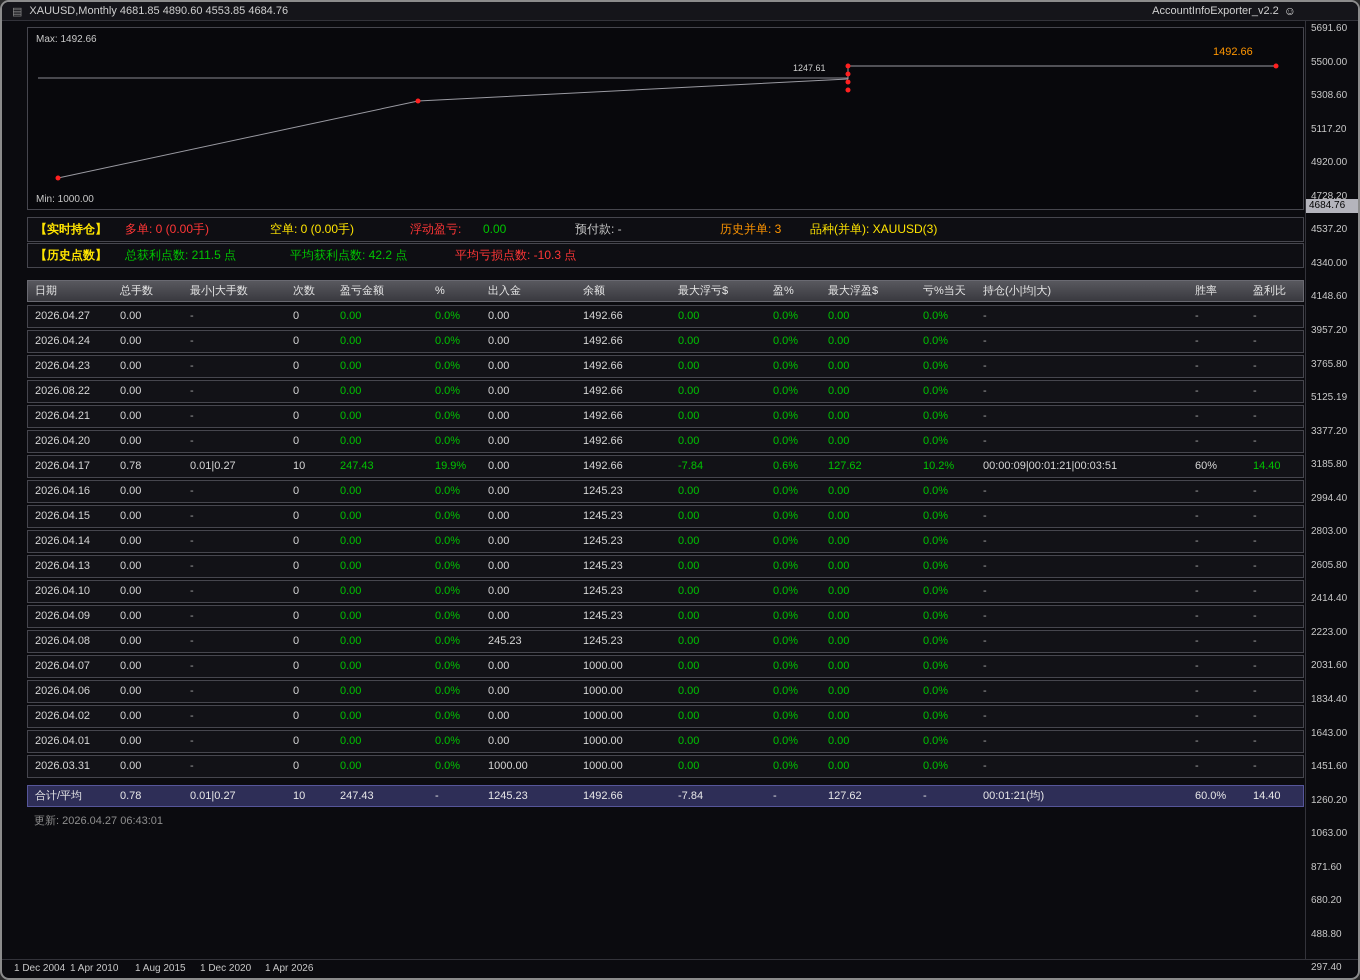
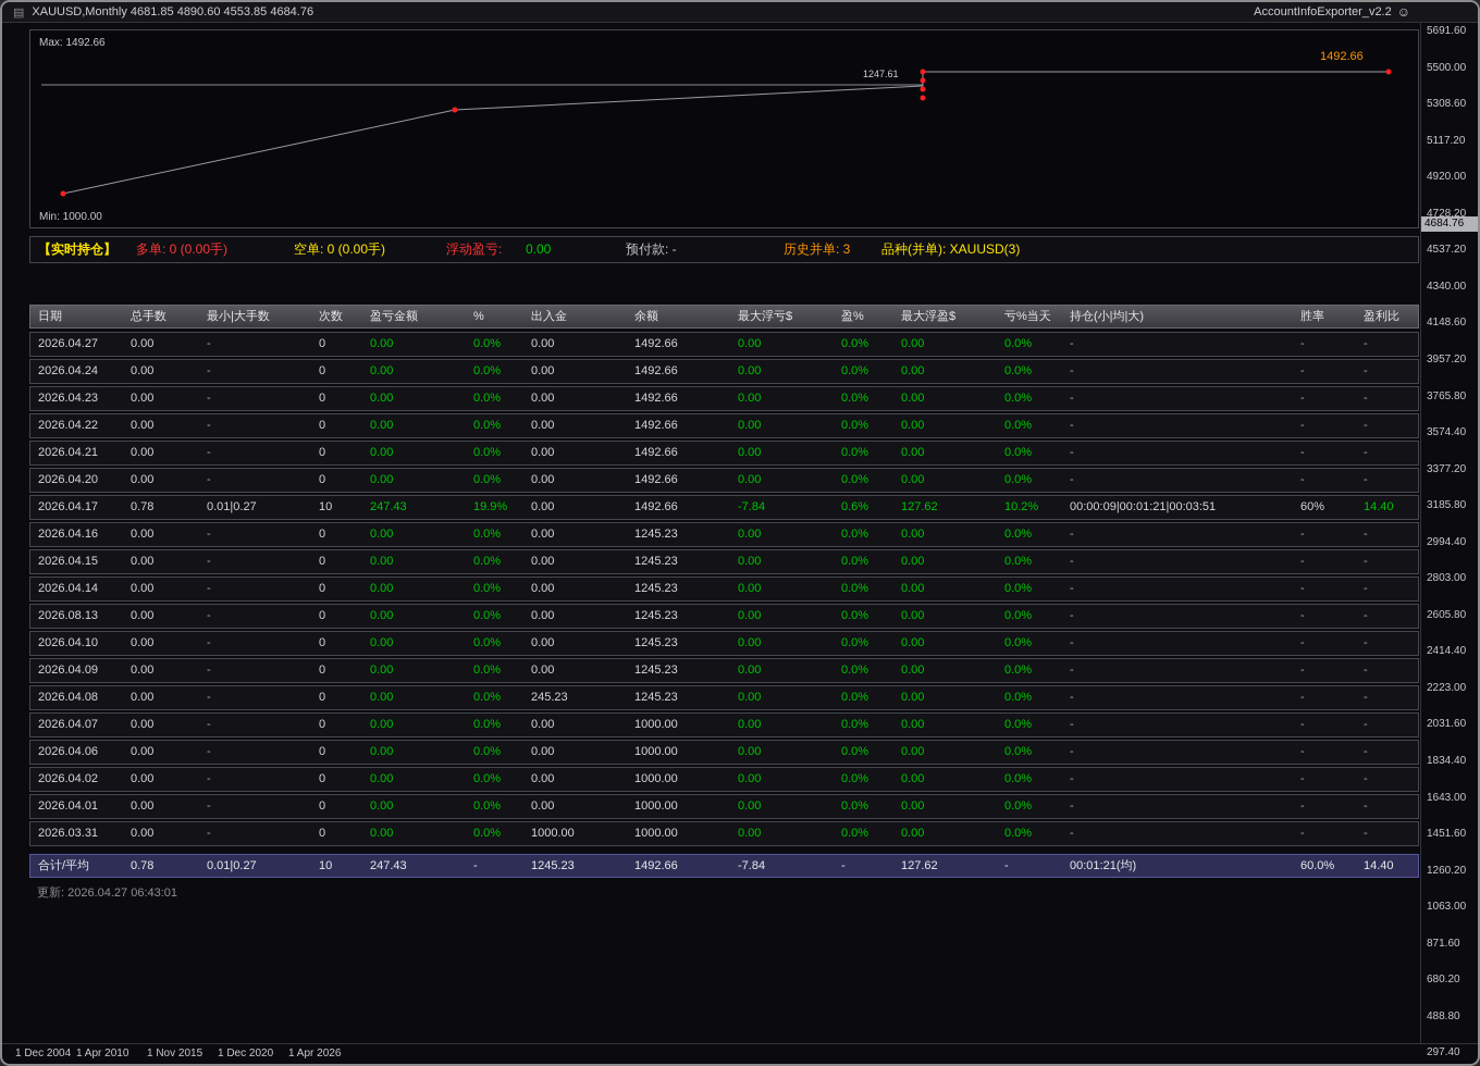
  ▤
  XAUUSD,Monthly 4681.85 4890.60 4553.85 4684.76
  AccountInfoExporter_v2.2
  ☺
  1247.61
  1492.66
  Max: 1492.66
  Min: 1000.00
  【实时持仓】
  多单: 0 (0.00手)
  空单: 0 (0.00手)
  浮动盈亏:
  0.00
  预付款: -
  历史并单: 3
  品种(并单): XAUUSD(3)
- 【历史点数】
- 总获利点数: 211.5 点
- 平均获利点数: 42.2 点
- 平均亏损点数: -10.3 点
  日期
  总手数
  最小|大手数
  次数
  盈亏金额
  %
  出入金
  余额
  最大浮亏$
  盈%
  最大浮盈$
  亏%当天
  持仓(小|均|大)
  胜率
  盈利比
  2026.04.27
  0.00
  -
  0
  0.00
  0.0%
  0.00
  1492.66
  0.00
  0.0%
  0.00
  0.0%
  -
  -
  -
  2026.04.24
  0.00
  -
  0
  0.00
  0.0%
  0.00
  1492.66
  0.00
  0.0%
  0.00
  0.0%
  -
  -
  -
  2026.04.23
  0.00
  -
  0
  0.00
  0.0%
  0.00
  1492.66
  0.00
  0.0%
  0.00
  0.0%
  -
  -
  -
- 2026.08.22
+ 2026.04.22
  0.00
  -
  0
  0.00
  0.0%
  0.00
  1492.66
  0.00
  0.0%
  0.00
  0.0%
  -
  -
  -
  2026.04.21
  0.00
  -
  0
  0.00
  0.0%
  0.00
  1492.66
  0.00
  0.0%
  0.00
  0.0%
  -
  -
  -
  2026.04.20
  0.00
  -
  0
  0.00
  0.0%
  0.00
  1492.66
  0.00
  0.0%
  0.00
  0.0%
  -
  -
  -
  2026.04.17
  0.78
  0.01|0.27
  10
  247.43
  19.9%
  0.00
  1492.66
  -7.84
  0.6%
  127.62
  10.2%
  00:00:09|00:01:21|00:03:51
  60%
  14.40
  2026.04.16
  0.00
  -
  0
  0.00
  0.0%
  0.00
  1245.23
  0.00
  0.0%
  0.00
  0.0%
  -
  -
  -
  2026.04.15
  0.00
  -
  0
  0.00
  0.0%
  0.00
  1245.23
  0.00
  0.0%
  0.00
  0.0%
  -
  -
  -
  2026.04.14
  0.00
  -
  0
  0.00
  0.0%
  0.00
  1245.23
  0.00
  0.0%
  0.00
  0.0%
  -
  -
  -
- 2026.04.13
+ 2026.08.13
  0.00
  -
  0
  0.00
  0.0%
  0.00
  1245.23
  0.00
  0.0%
  0.00
  0.0%
  -
  -
  -
  2026.04.10
  0.00
  -
  0
  0.00
  0.0%
  0.00
  1245.23
  0.00
  0.0%
  0.00
  0.0%
  -
  -
  -
  2026.04.09
  0.00
  -
  0
  0.00
  0.0%
  0.00
  1245.23
  0.00
  0.0%
  0.00
  0.0%
  -
  -
  -
  2026.04.08
  0.00
  -
  0
  0.00
  0.0%
  245.23
  1245.23
  0.00
  0.0%
  0.00
  0.0%
  -
  -
  -
  2026.04.07
  0.00
  -
  0
  0.00
  0.0%
  0.00
  1000.00
  0.00
  0.0%
  0.00
  0.0%
  -
  -
  -
  2026.04.06
  0.00
  -
  0
  0.00
  0.0%
  0.00
  1000.00
  0.00
  0.0%
  0.00
  0.0%
  -
  -
  -
  2026.04.02
  0.00
  -
  0
  0.00
  0.0%
  0.00
  1000.00
  0.00
  0.0%
  0.00
  0.0%
  -
  -
  -
  2026.04.01
  0.00
  -
  0
  0.00
  0.0%
  0.00
  1000.00
  0.00
  0.0%
  0.00
  0.0%
  -
  -
  -
  2026.03.31
  0.00
  -
  0
  0.00
  0.0%
  1000.00
  1000.00
  0.00
  0.0%
  0.00
  0.0%
  -
  -
  -
  合计/平均
  0.78
  0.01|0.27
  10
  247.43
  -
  1245.23
  1492.66
  -7.84
  -
  127.62
  -
  00:01:21(均)
  60.0%
  14.40
  更新: 2026.04.27 06:43:01
  1 Dec 2004
  1 Apr 2010
- 1 Aug 2015
+ 1 Nov 2015
  1 Dec 2020
  1 Apr 2026
  4684.76
  5691.60
  5500.00
  5308.60
  5117.20
  4920.00
  4728.20
  4537.20
  4340.00
  4148.60
  3957.20
  3765.80
- 5125.19
+ 3574.40
  3377.20
  3185.80
  2994.40
  2803.00
  2605.80
  2414.40
  2223.00
  2031.60
  1834.40
  1643.00
  1451.60
  1260.20
  1063.00
  871.60
  680.20
  488.80
  297.40
